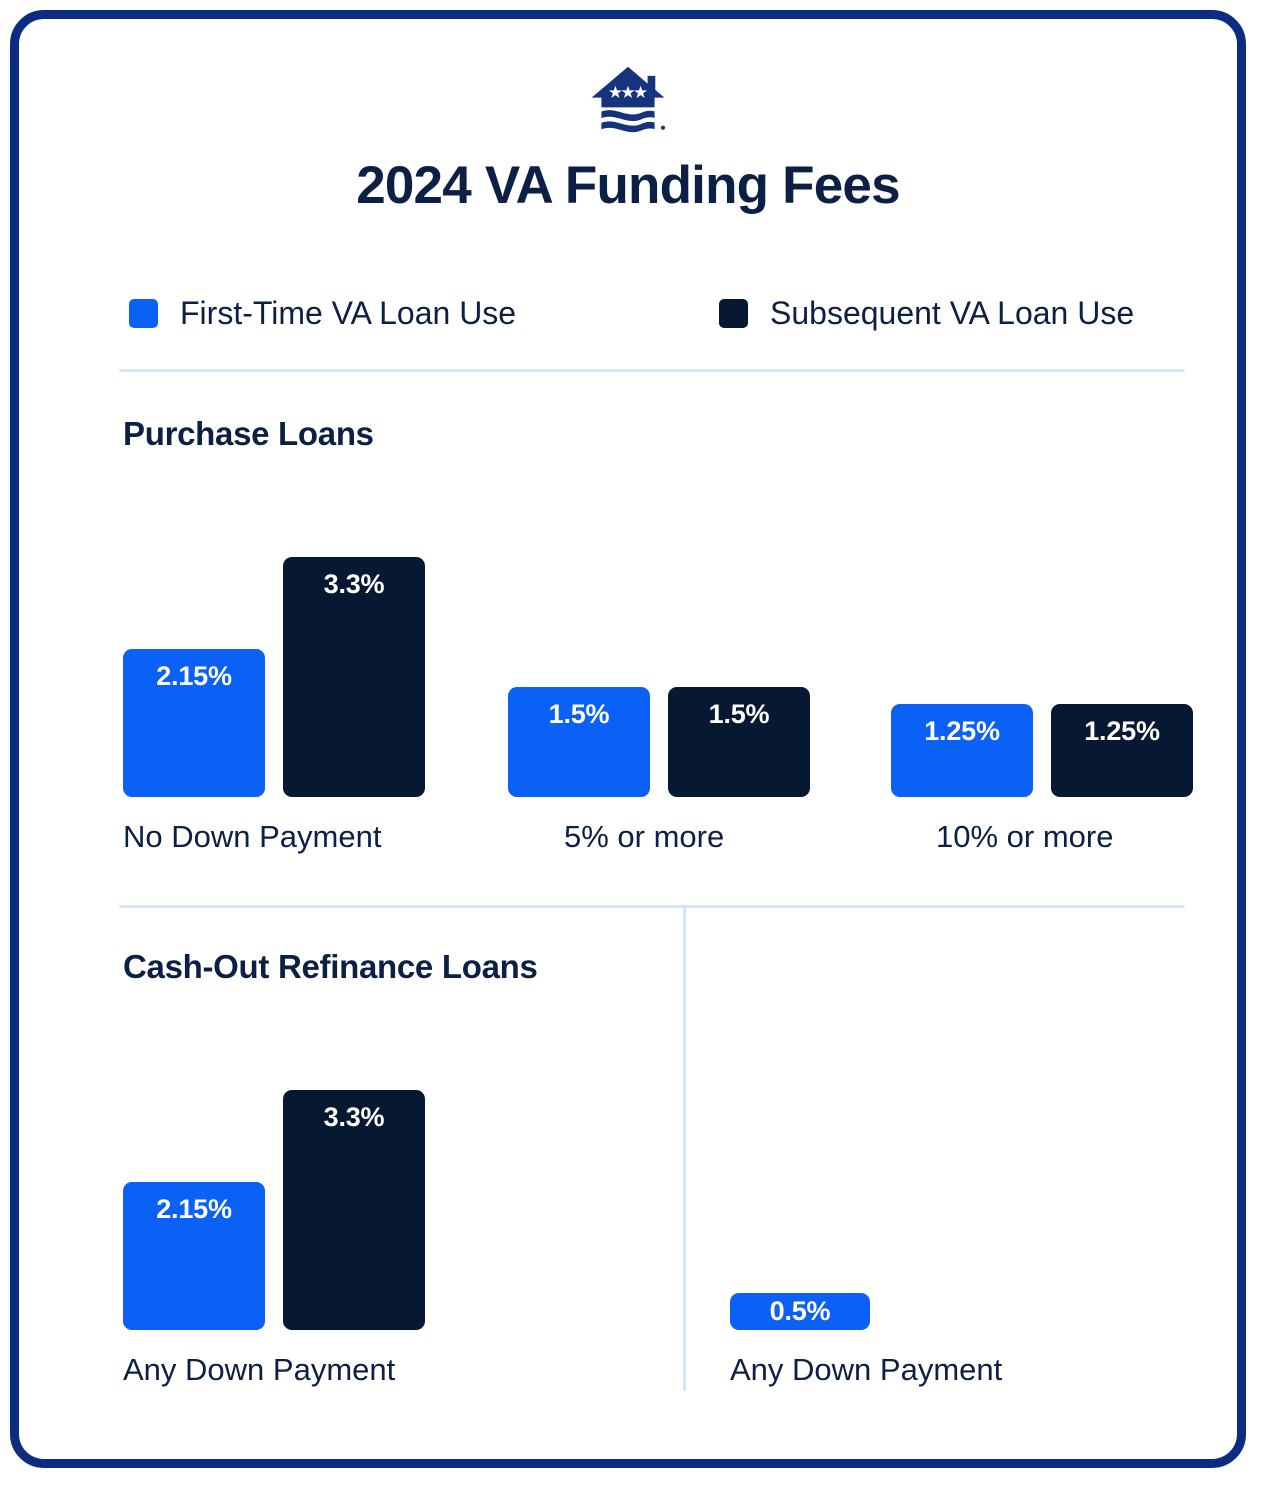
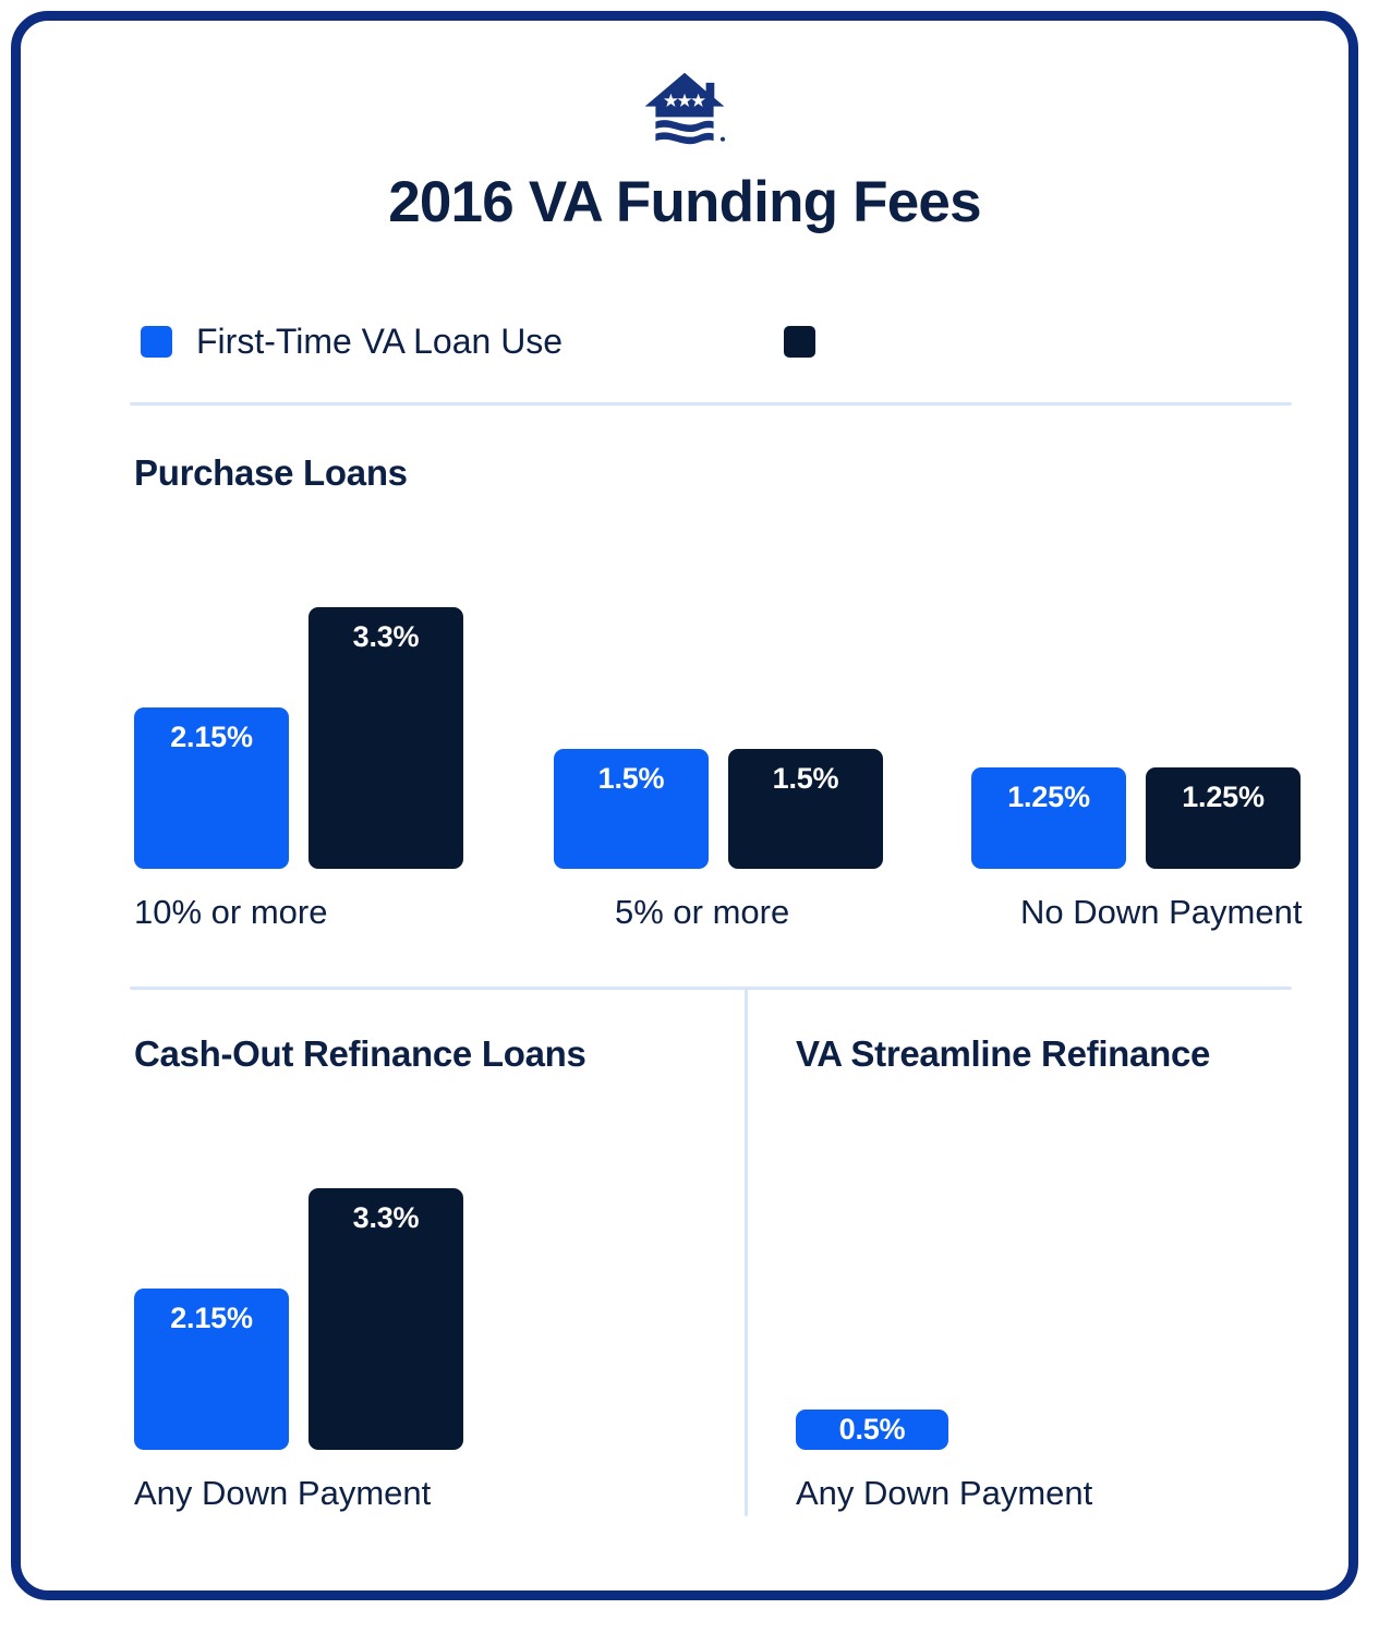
- 2024 VA Funding Fees
+ 2016 VA Funding Fees
  First-Time VA Loan Use
- Subsequent VA Loan Use
  Purchase Loans
  2.15%
  3.3%
- No Down Payment
+ 10% or more
  1.5%
  1.5%
  5% or more
  1.25%
  1.25%
- 10% or more
+ No Down Payment
  Cash-Out Refinance Loans
  2.15%
  3.3%
  Any Down Payment
+ VA Streamline Refinance
  0.5%
  Any Down Payment
